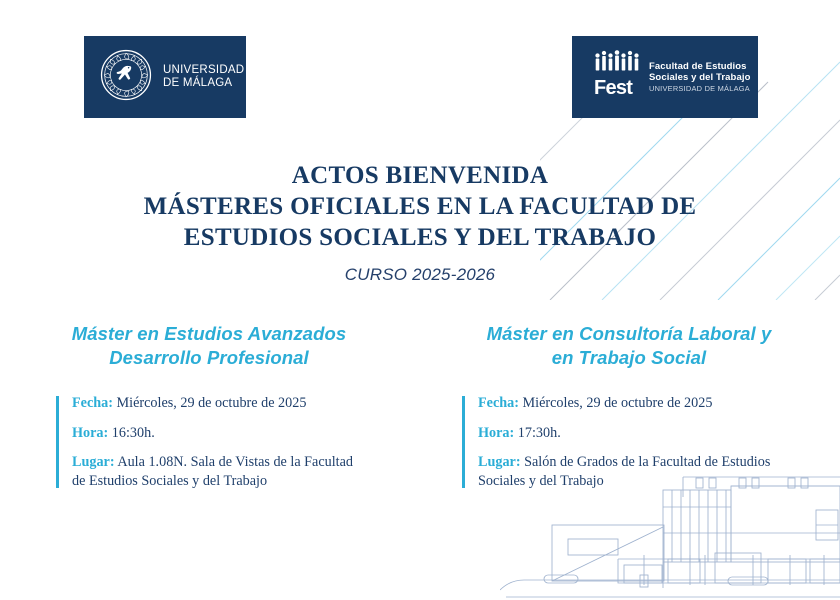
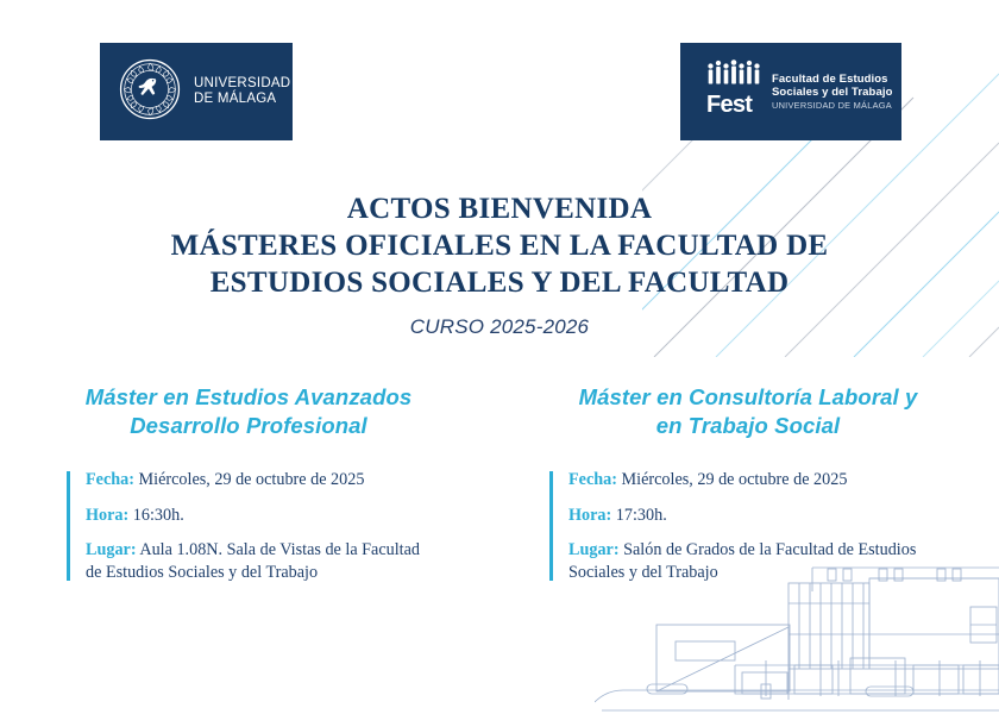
  UNIVERSIDAD
  DE MÁLAGA
  Fest
  Facultad de Estudios
  Sociales y del Trabajo
  UNIVERSIDAD DE MÁLAGA
  ACTOS BIENVENIDA
  MÁSTERES OFICIALES EN LA FACULTAD DE
- ESTUDIOS SOCIALES Y DEL TRABAJO
+ ESTUDIOS SOCIALES Y DEL FACULTAD
  CURSO 2025-2026
  Máster en Estudios Avanzados
  Desarrollo Profesional
  Fecha: Miércoles, 29 de octubre de 2025
  Hora: 16:30h.
  Lugar: Aula 1.08N. Sala de Vistas de la Facultad de Estudios Sociales y del Trabajo
  Máster en Consultoría Laboral y
  en Trabajo Social
  Fecha: Miércoles, 29 de octubre de 2025
  Hora: 17:30h.
  Lugar: Salón de Grados de la Facultad de Estudios Sociales y del Trabajo
